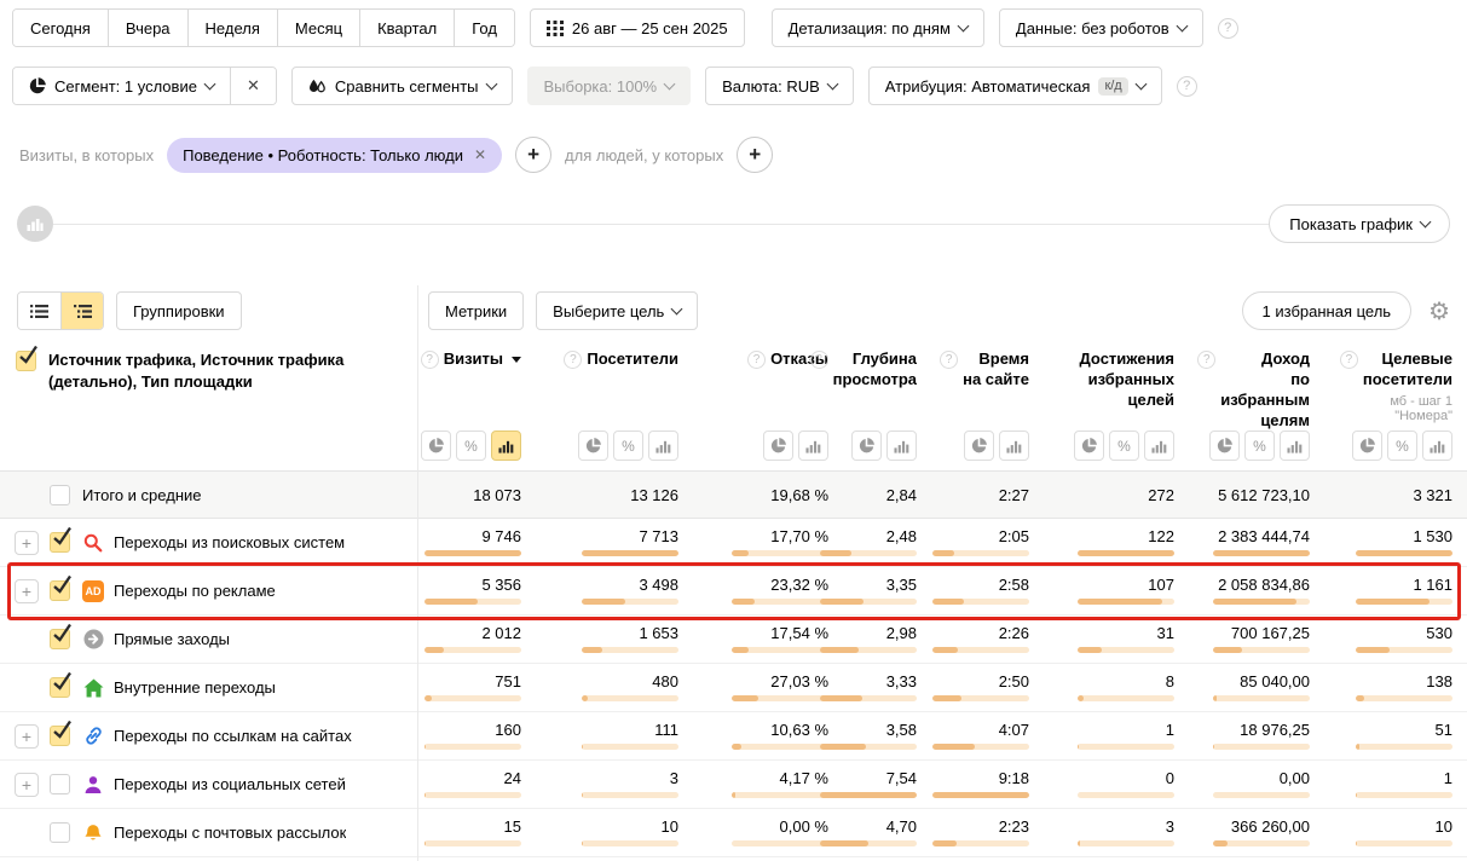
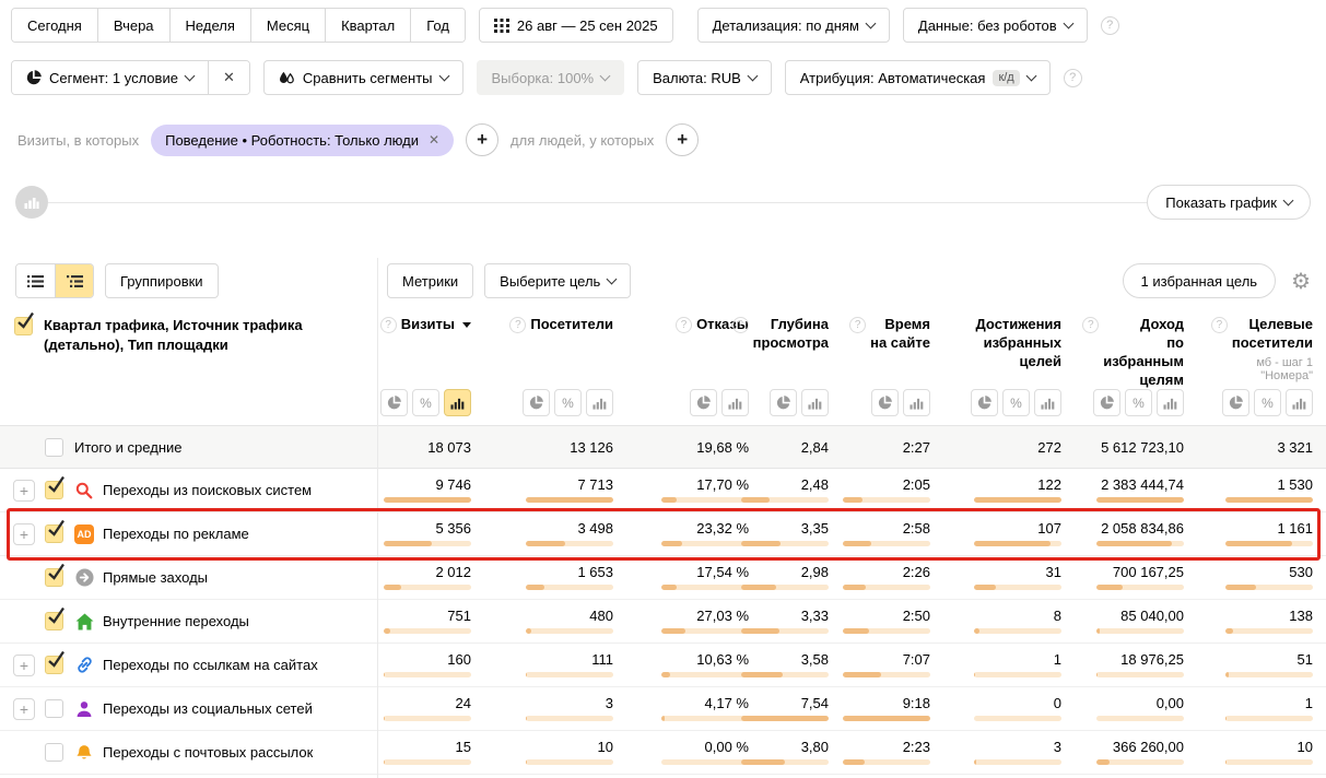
  Сегодня
  Вчера
  Неделя
  Месяц
  Квартал
  Год
  26 авг — 25 сен 2025
  Детализация: по дням
  Данные: без роботов
  ?
  Сегмент: 1 условие
  ✕
  Сравнить сегменты
  Выборка: 100%
  Валюта: RUB
  Атрибуция: Автоматическая
  к/д
  ?
  Визиты, в которых
  Поведение • Роботность: Только люди
  ✕
  +
  для людей, у которых
  +
  Показать график
  Группировки
  Метрики
  Выберите цель
  1 избранная цель
  ⚙
- Источник трафика, Источник трафика (детально), Тип площадки
+ Квартал трафика, Источник трафика (детально), Тип площадки
  ?
  Визиты
  %
  ?
  Посетители
  %
  ?
  Отказы
  ?
  Глубина
  просмотра
  ?
  Время
  на сайте
  Достижения
  избранных
  целей
  %
  ?
  Доход
  по
  избранным
  целям
  %
  ?
  Целевые
  посетители
  мб - шаг 1
  "Номера"
  %
  Итого и средние
  18 073
  13 126
  19,68 %
  2,84
  2:27
  272
  5 612 723,10
  3 321
  +
  Переходы из поисковых систем
  9 746
  7 713
  17,70 %
  2,48
  2:05
  122
  2 383 444,74
  1 530
  +
  AD
  Переходы по рекламе
  5 356
  3 498
  23,32 %
  3,35
  2:58
  107
  2 058 834,86
  1 161
  Прямые заходы
  2 012
  1 653
  17,54 %
  2,98
  2:26
  31
  700 167,25
  530
  Внутренние переходы
  751
  480
  27,03 %
  3,33
  2:50
  8
  85 040,00
  138
  +
  Переходы по ссылкам на сайтах
  160
  111
  10,63 %
  3,58
- 4:07
+ 7:07
  1
  18 976,25
  51
  +
  Переходы из социальных сетей
  24
  3
  4,17 %
  7,54
  9:18
  0
  0,00
  1
  Переходы с почтовых рассылок
  15
  10
  0,00 %
- 4,70
+ 3,80
  2:23
  3
  366 260,00
  10
